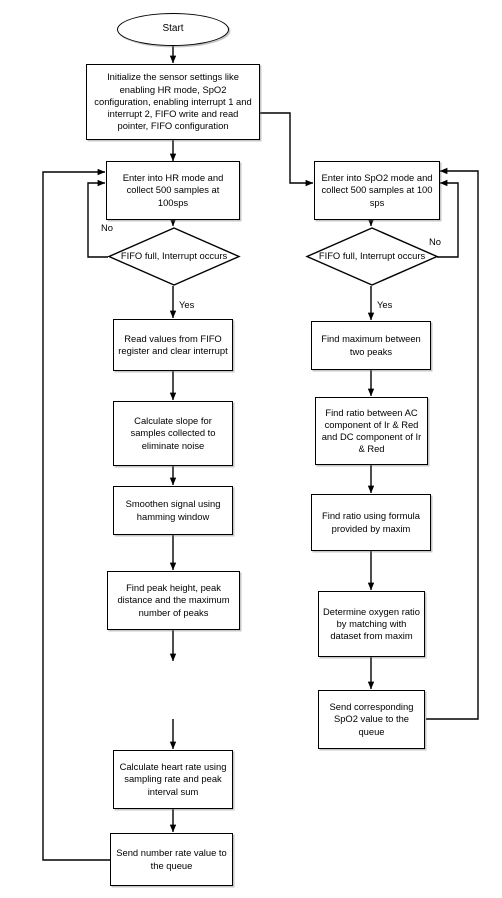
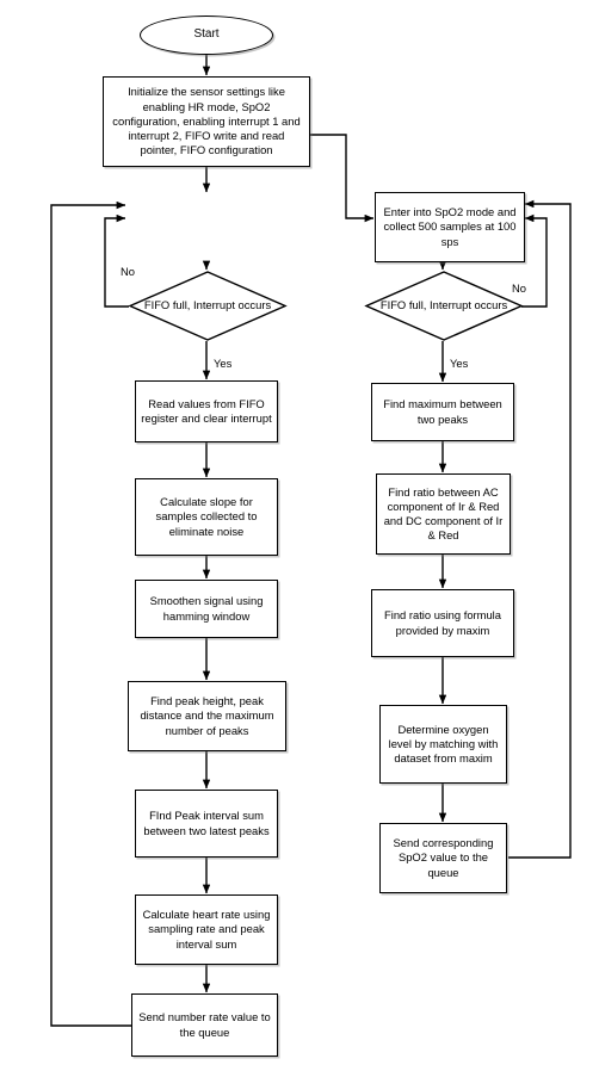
  Start
  Initialize the sensor settings like enabling HR mode, SpO2 configuration, enabling interrupt 1 and interrupt 2, FIFO write and read pointer, FIFO configuration
- Enter into HR mode and collect 500 samples at 100sps
  FIFO full, Interrupt occurs
  No
  Yes
  Read values from FIFO register and clear interrupt
  Calculate slope for samples collected to eliminate noise
  Smoothen signal using hamming window
  Find peak height, peak distance and the maximum number of peaks
+ FInd Peak interval sum between two latest peaks
  Calculate heart rate using sampling rate and peak interval sum
  Send number rate value to the queue
  Enter into SpO2 mode and collect 500 samples at 100 sps
  FIFO full, Interrupt occurs
  No
  Yes
  Find maximum between two peaks
  Find ratio between AC component of Ir & Red and DC component of Ir & Red
  Find ratio using formula provided by maxim
- Determine oxygen ratio by matching with dataset from maxim
+ Determine oxygen level by matching with dataset from maxim
  Send corresponding SpO2 value to the queue
